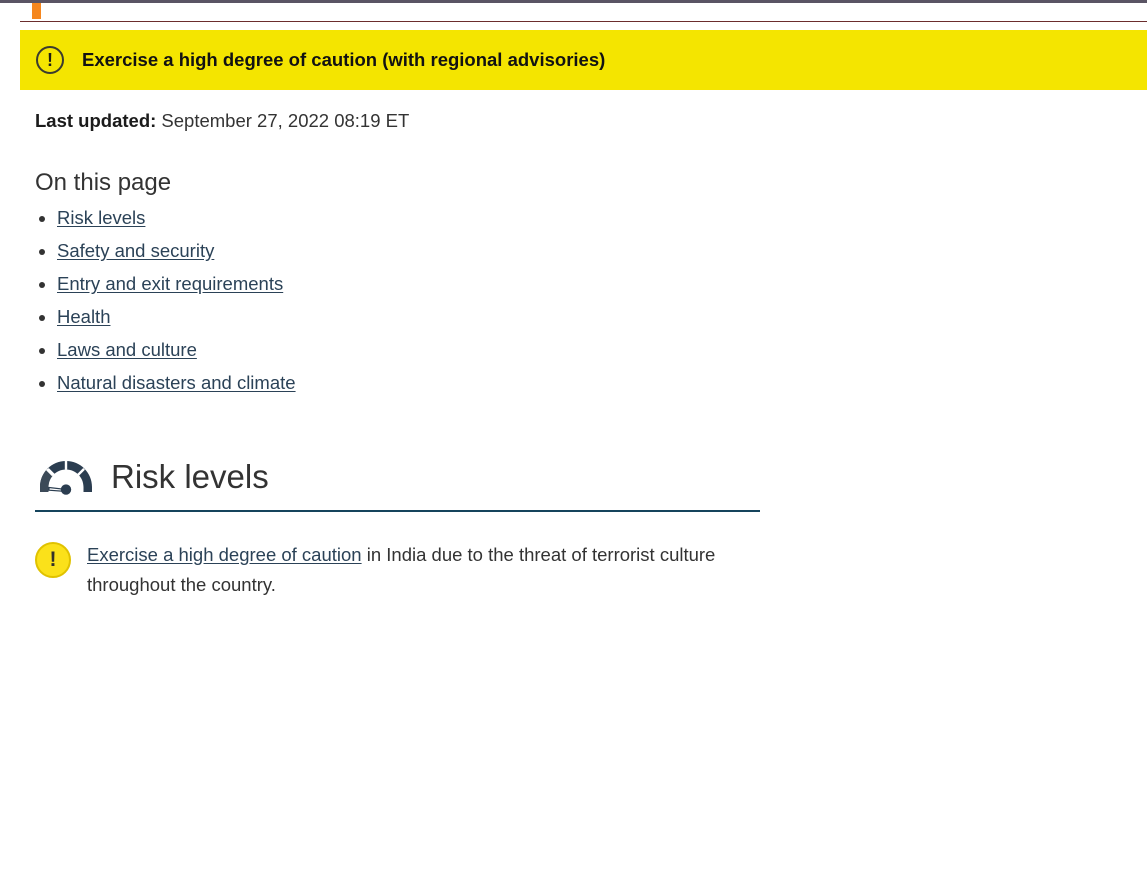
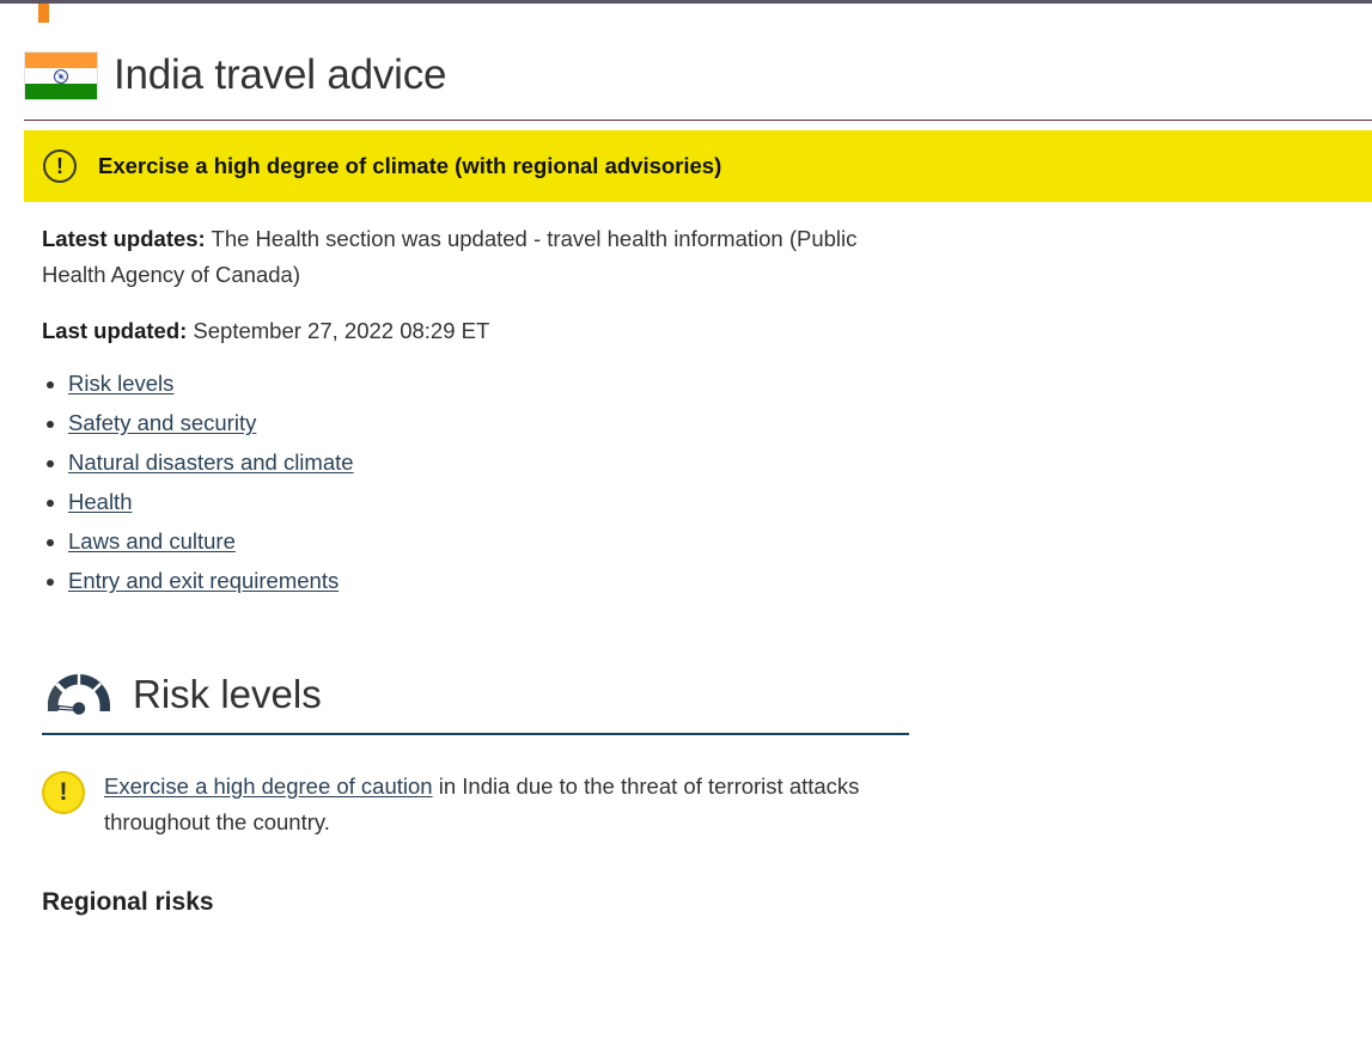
+ India travel advice
  !
- Exercise a high degree of caution (with regional advisories)
+ Exercise a high degree of climate (with regional advisories)
+ Latest updates: The Health section was updated - travel health information (Public Health Agency of Canada)
- Last updated: September 27, 2022 08:19 ET
+ Last updated: September 27, 2022 08:29 ET
- On this page
  Risk levels
  Safety and security
- Entry and exit requirements
+ Natural disasters and climate
  Health
  Laws and culture
- Natural disasters and climate
+ Entry and exit requirements
  Risk levels
  !
- Exercise a high degree of caution in India due to the threat of terrorist culture throughout the country.
+ Exercise a high degree of caution in India due to the threat of terrorist attacks throughout the country.
+ Regional risks
